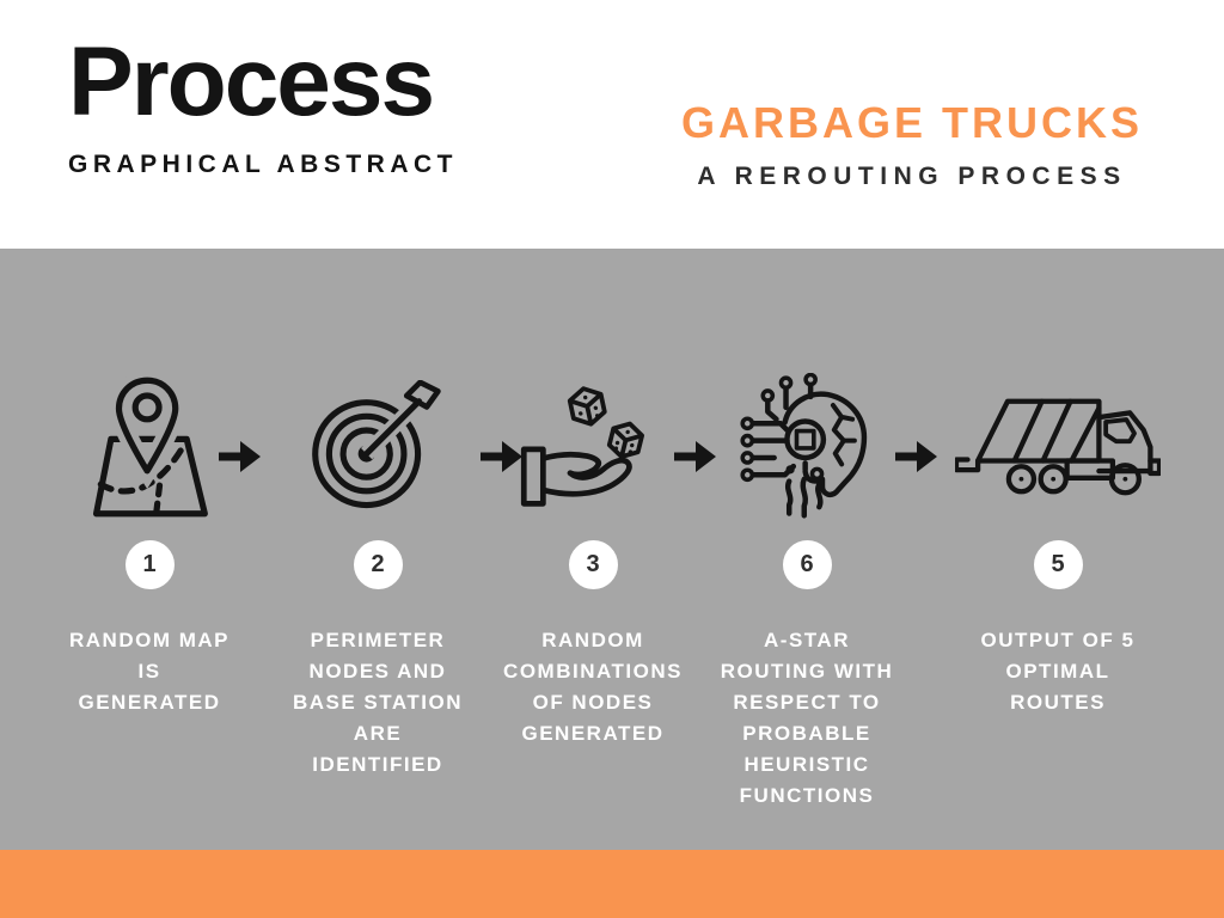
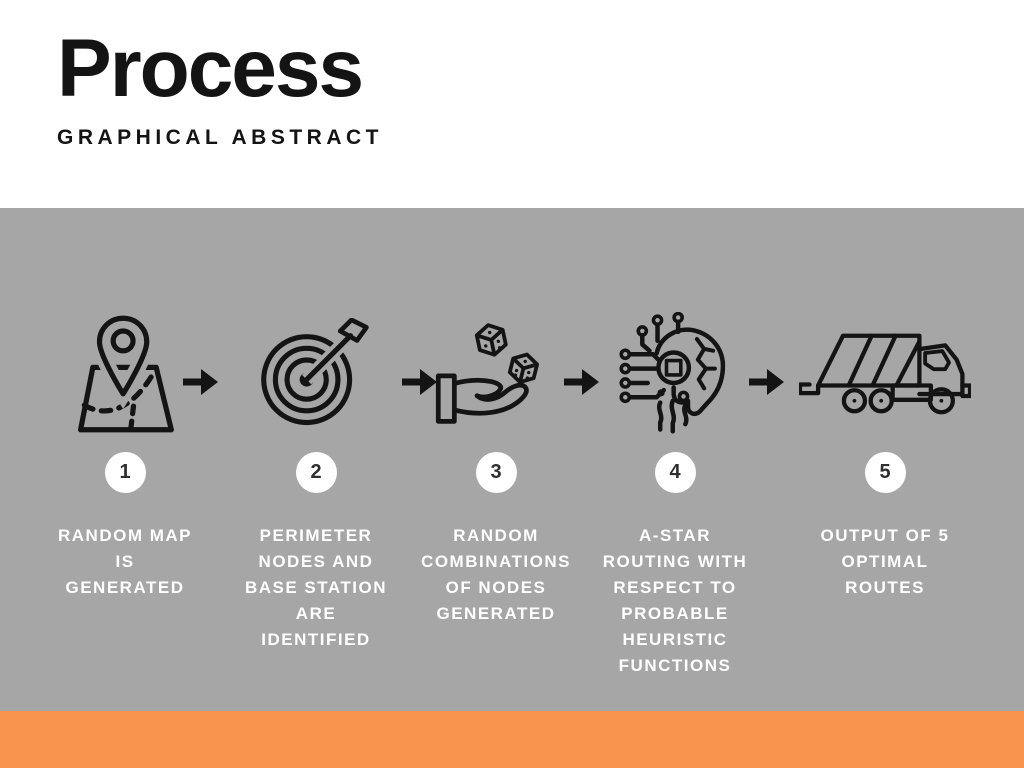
  Process
  GRAPHICAL ABSTRACT
- GARBAGE TRUCKS
- A REROUTING PROCESS
  1
  RANDOM MAP
  IS
  GENERATED
  2
  PERIMETER
  NODES AND
  BASE STATION
  ARE
  IDENTIFIED
  3
  RANDOM
  COMBINATIONS
  OF NODES
  GENERATED
- 6
+ 4
  A-STAR
  ROUTING WITH
  RESPECT TO
  PROBABLE
  HEURISTIC
  FUNCTIONS
  5
  OUTPUT OF 5
  OPTIMAL
  ROUTES
